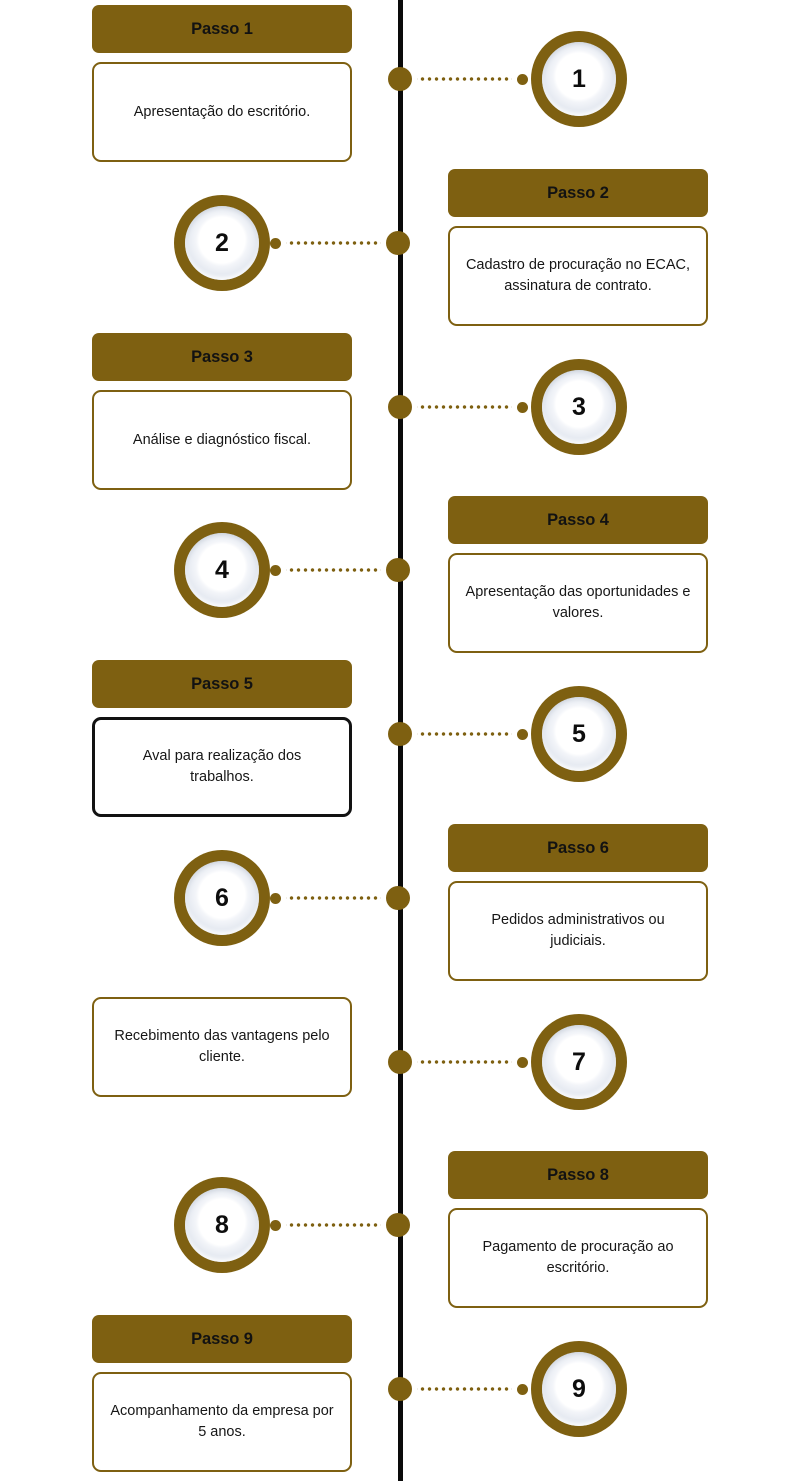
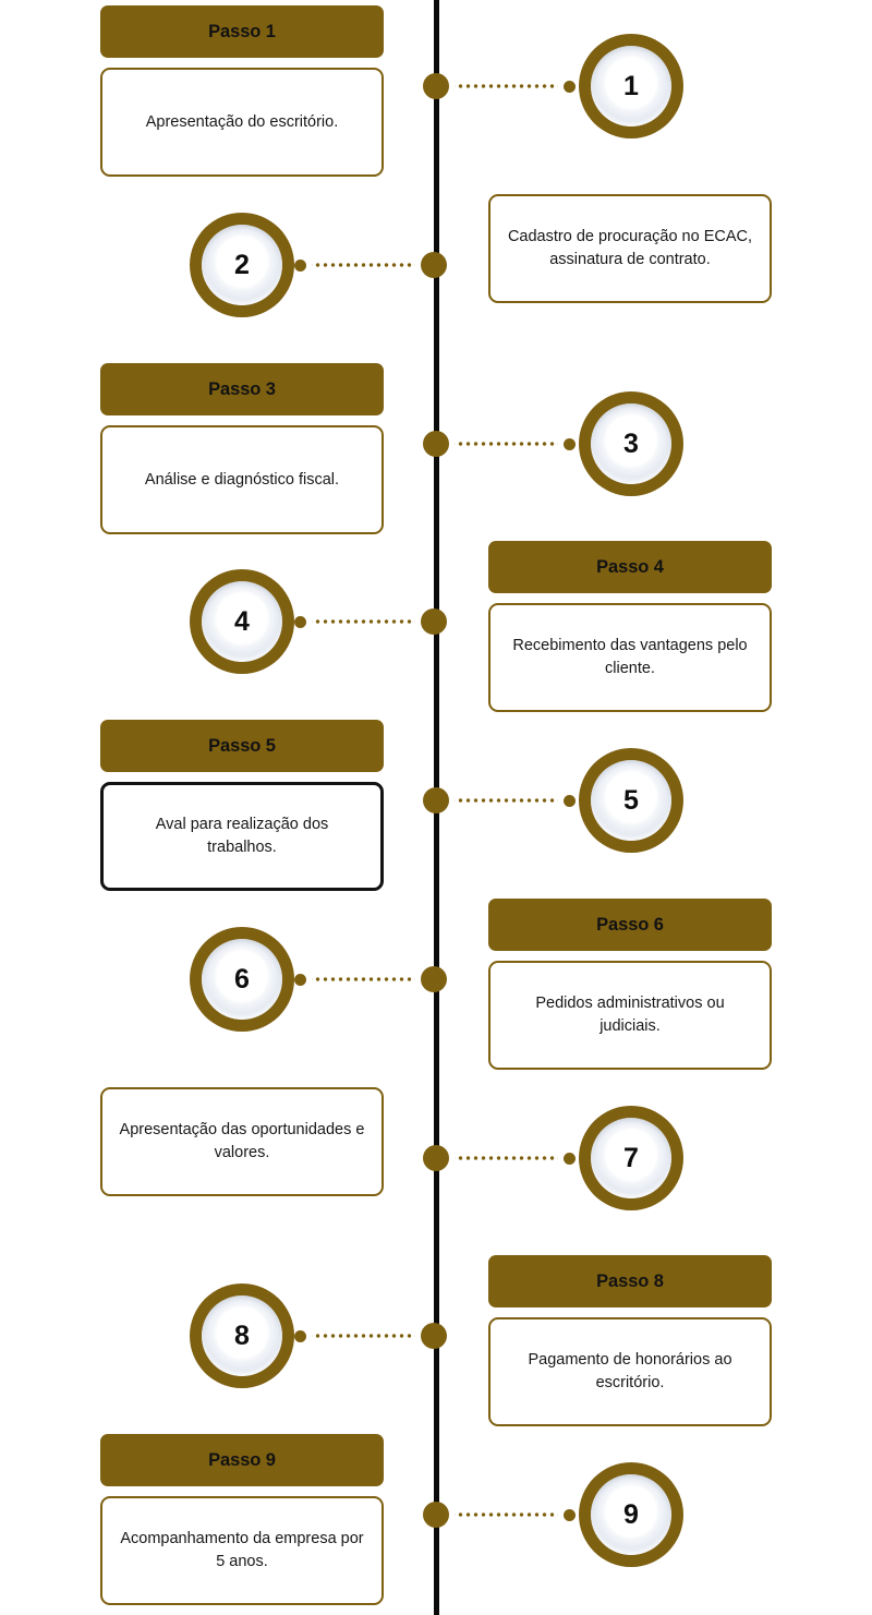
  Passo 1
  Apresentação do escritório.
  1
- Passo 2
  Cadastro de procuração no ECAC, assinatura de contrato.
  2
  Passo 3
  Análise e diagnóstico fiscal.
  3
  Passo 4
- Apresentação das oportunidades e valores.
+ Recebimento das vantagens pelo cliente.
  4
  Passo 5
  Aval para realização dos trabalhos.
  5
  Passo 6
  Pedidos administrativos ou judiciais.
  6
- Recebimento das vantagens pelo cliente.
+ Apresentação das oportunidades e valores.
  7
  Passo 8
- Pagamento de procuração ao escritório.
+ Pagamento de honorários ao escritório.
  8
  Passo 9
  Acompanhamento da empresa por 5 anos.
  9
